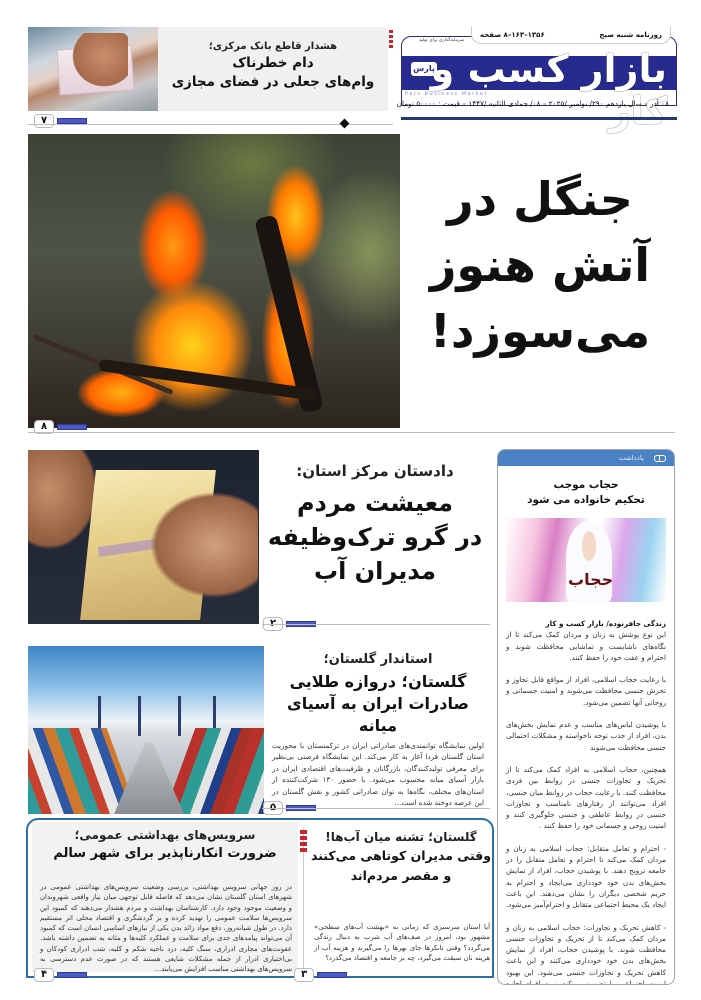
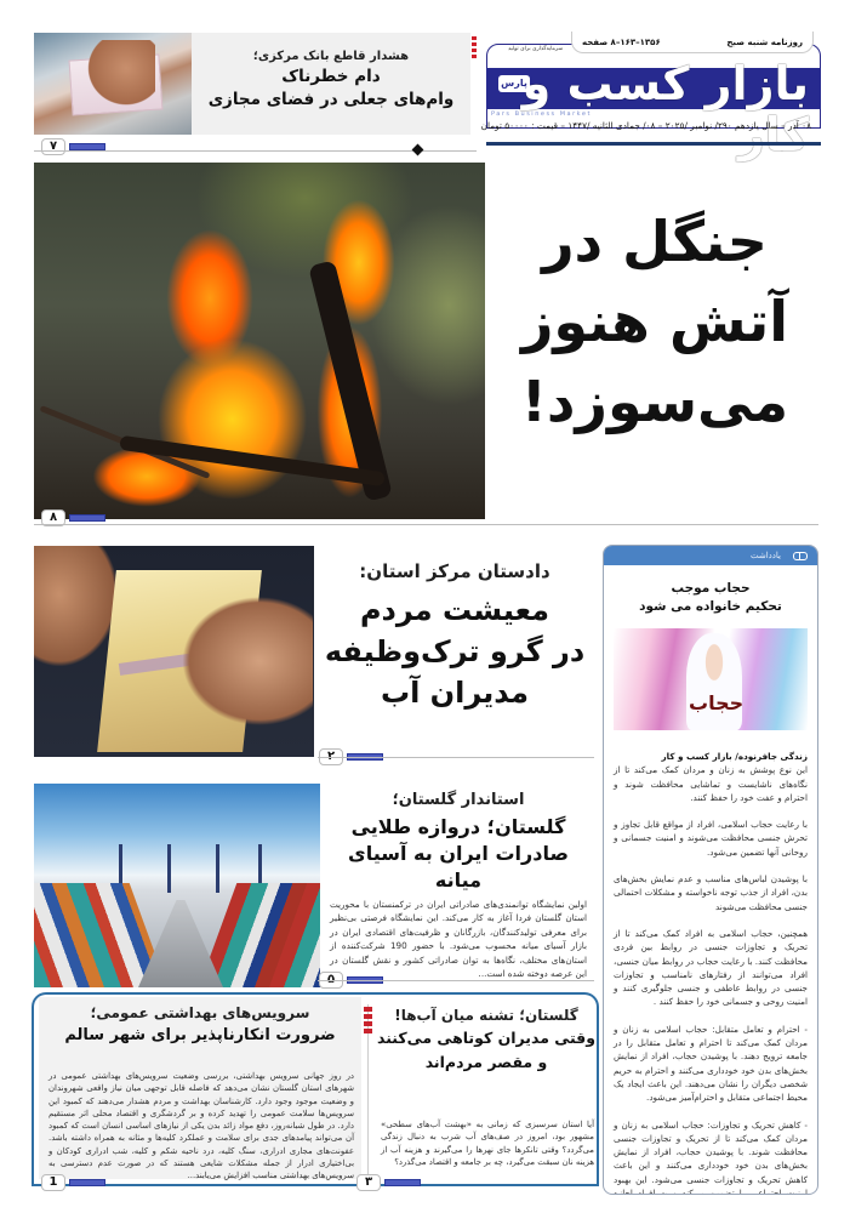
  روزنامه شنبه صبح
  ۱۳۵۶–۱۶۳–۸ صفحه
  بازار کسب و کار
  پارس
  ۰۸ آذر – سال یازدهم ۲۹۰/ نوامبر /۲۰۲۵ – ۰۸/ جمادی الثانیه /۱۴۴۷ – قیمت : ۵۰۰۰۰ تومان
  هشدار قاطع بانک مرکزی؛
  دام خطرناک
  وام‌های جعلی در فضای مجازی
  ۷
  ۸
  جنگل در
  آتش هنوز
  می‌سوزد!
  دادستان مرکز استان:
  معیشت مردم
  در گرو ترک‌وظیفه
  مدیران آب
  استاندار گلستان؛
  گلستان؛ دروازه طلایی
  صادرات ایران به آسیای میانه
- اولین نمایشگاه توانمندی‌های صادراتی ایران در ترکمنستان با محوریت استان گلستان فردا آغاز به کار می‌کند. این نمایشگاه فرصتی بی‌نظیر برای معرفی تولیدکنندگان، بازرگانان و ظرفیت‌های اقتصادی ایران در بازار آسیای میانه محسوب می‌شود. با حضور ۱۳۰ شرکت‌کننده از استان‌های مختلف، نگاه‌ها به توان صادراتی کشور و نقش گلستان در این عرصه دوخته شده است...
+ اولین نمایشگاه توانمندی‌های صادراتی ایران در ترکمنستان با محوریت استان گلستان فردا آغاز به کار می‌کند. این نمایشگاه فرصتی بی‌نظیر برای معرفی تولیدکنندگان، بازرگانان و ظرفیت‌های اقتصادی ایران در بازار آسیای میانه محسوب می‌شود. با حضور 190 شرکت‌کننده از استان‌های مختلف، نگاه‌ها به توان صادراتی کشور و نقش گلستان در این عرصه دوخته شده است...
  یادداشت
  حجاب موجب
  تحکیم خانواده می شود
  حجاب
  زندگی جافرنوده/ بازار کسب و کار
  این نوع پوشش به زنان و مردان کمک می‌کند تا از نگاه‌های ناشایست و تماشایی محافظت شوند و احترام و عفت خود را حفظ کنند.
  با رعایت حجاب اسلامی، افراد از مواقع قابل تجاوز و تحرش جنسی محافظت می‌شوند و امنیت جسمانی و روحانی آنها تضمین می‌شود.
  با پوشیدن لباس‌های مناسب و عدم نمایش بخش‌های بدن، افراد از جذب توجه ناخواسته و مشکلات احتمالی جنسی محافظت می‌شوند
  همچنین، حجاب اسلامی به افراد کمک می‌کند تا از تحریک و تجاوزات جنسی در روابط بین فردی محافظت کنند. با رعایت حجاب در روابط میان جنسی، افراد می‌توانند از رفتارهای نامناسب و تجاوزات جنسی در روابط عاطفی و جنسی جلوگیری کنند و امنیت روحی و جسمانی خود را حفظ کنند .
- - احترام و تعامل متقابل: حجاب اسلامی به زنان و مردان کمک می‌کند تا احترام و تعامل متقابل را در جامعه ترویج دهند. با پوشیدن حجاب، افراد از نمایش بخش‌های بدن خود خودداری می‌ایجاد و احترام به حریم شخصی دیگران را نشان می‌دهند. این باعث ایجاد یک محیط اجتماعی متقابل و احترام‌آمیز می‌شود.
+ - احترام و تعامل متقابل: حجاب اسلامی به زنان و مردان کمک می‌کند تا احترام و تعامل متقابل را در جامعه ترویج دهند. با پوشیدن حجاب، افراد از نمایش بخش‌های بدن خود خودداری می‌کنند و احترام به حریم شخصی دیگران را نشان می‌دهند. این باعث ایجاد یک محیط اجتماعی متقابل و احترام‌آمیز می‌شود.
  - کاهش تحریک و تجاوزات: حجاب اسلامی به زنان و مردان کمک می‌کند تا از تحریک و تجاوزات جنسی محافظت شوند. با پوشیدن حجاب، افراد از نمایش بخش‌های بدن خود خودداری می‌کنند و این باعث کاهش تحریک و تجاوزات جنسی می‌شود. این بهبود امنیت اجتماعی را تضمین می‌کند و به افراد اجازه
  سرویس‌های بهداشتی عمومی؛
  ضرورت انکارناپذیر برای شهر سالم
- در روز جهانی سرویس بهداشتی، بررسی وضعیت سرویس‌های بهداشتی عمومی در شهرهای استان گلستان نشان می‌دهد که فاصله قابل توجهی میان نیاز واقعی شهروندان و وضعیت موجود وجود دارد. کارشناسان بهداشت و مردم هشدار می‌دهند که کمبود این سرویس‌ها سلامت عمومی را تهدید کرده و بر گردشگری و اقتصاد محلی اثر مستقیم دارد. در طول شبانه‌روز، دفع مواد زائد بدن یکی از نیازهای اساسی انسان است که کمبود آن می‌تواند پیامدهای جدی برای سلامت و عملکرد کلیه‌ها و مثانه به تضمین داشته باشد. عفونت‌های مجاری ادراری، سنگ کلیه، درد ناحیه شکم و کلیه، شب ادراری کودکان و بی‌اختیاری ادرار از جمله مشکلات شایعی هستند که در صورت عدم دسترسی به سرویس‌های بهداشتی مناسب افزایش می‌یابند...
+ در روز جهانی سرویس بهداشتی، بررسی وضعیت سرویس‌های بهداشتی عمومی در شهرهای استان گلستان نشان می‌دهد که فاصله قابل توجهی میان نیاز واقعی شهروندان و وضعیت موجود وجود دارد. کارشناسان بهداشت و مردم هشدار می‌دهند که کمبود این سرویس‌ها سلامت عمومی را تهدید کرده و بر گردشگری و اقتصاد محلی اثر مستقیم دارد. در طول شبانه‌روز، دفع مواد زائد بدن یکی از نیازهای اساسی انسان است که کمبود آن می‌تواند پیامدهای جدی برای سلامت و عملکرد کلیه‌ها و مثانه به همراه داشته باشد. عفونت‌های مجاری ادراری، سنگ کلیه، درد ناحیه شکم و کلیه، شب ادراری کودکان و بی‌اختیاری ادرار از جمله مشکلات شایعی هستند که در صورت عدم دسترسی به سرویس‌های بهداشتی مناسب افزایش می‌یابند...
  گلستان؛ تشنه میان آب‌ها!
  وقتی مدیران کوتاهی می‌کنند
  و مقصر مردم‌اند
  آیا استان سرسبزی که زمانی به «بهشت آب‌های سطحی» مشهور بود، امروز در صف‌های آب شرب به دنبال زندگی می‌گردد؟ وقتی تانکرها جای نهرها را می‌گیرند و هزینه آب از هزینه نان سبقت می‌گیرد، چه بر جامعه و اقتصاد می‌گذرد؟
- ۴
+ 1
  ۳
